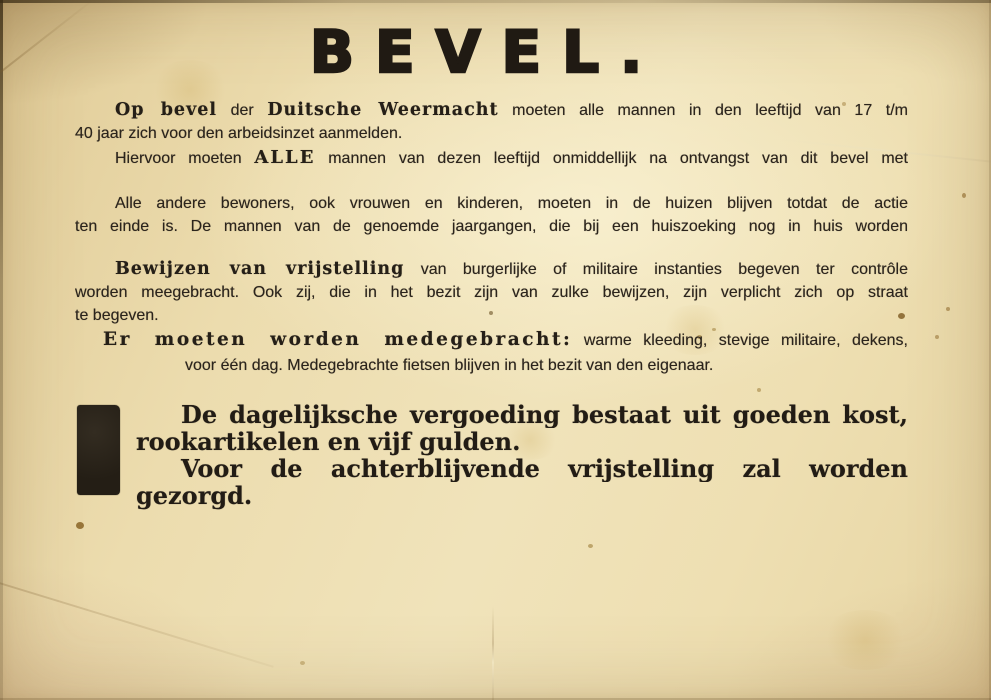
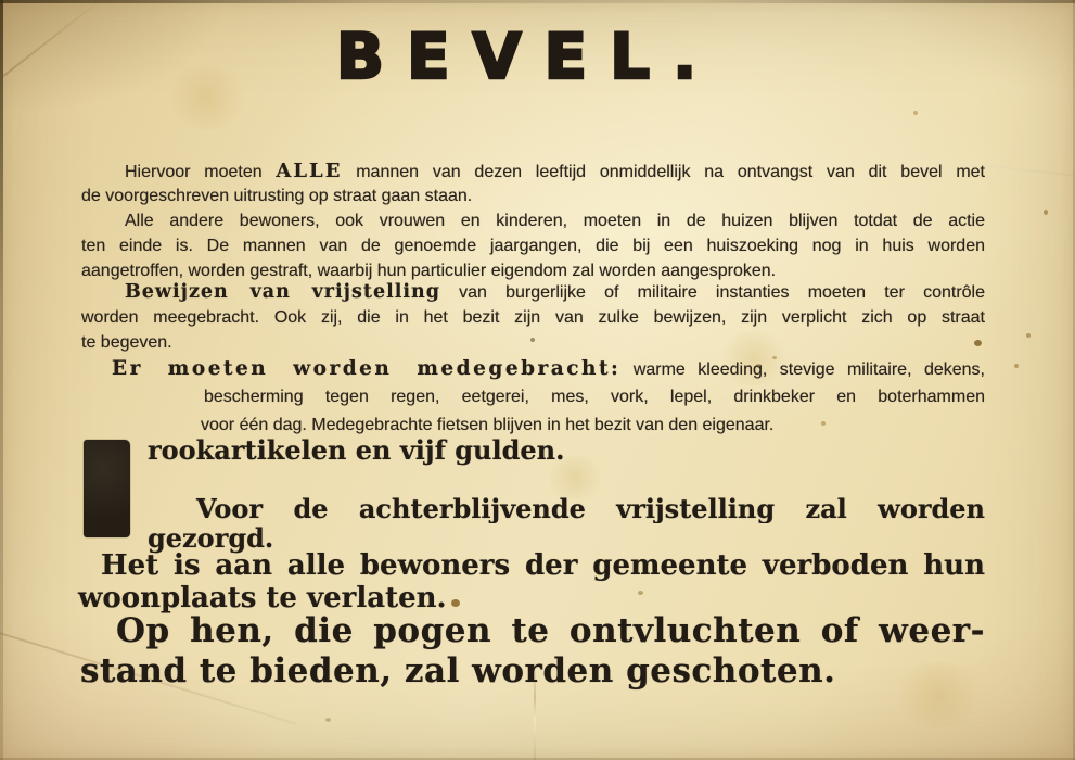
  BEVEL.
- Op bevel der Duitsche Weermacht moeten alle mannen in den leeftijd van 17 t/m
- 40 jaar zich voor den arbeidsinzet aanmelden.
  Hiervoor moeten ALLE mannen van dezen leeftijd onmiddellijk na ontvangst van dit bevel met
+ de voorgeschreven uitrusting op straat gaan staan.
  Alle andere bewoners, ook vrouwen en kinderen, moeten in de huizen blijven totdat de actie
  ten einde is. De mannen van de genoemde jaargangen, die bij een huiszoeking nog in huis worden
+ aangetroffen, worden gestraft, waarbij hun particulier eigendom zal worden aangesproken.
- Bewijzen van vrijstelling van burgerlijke of militaire instanties begeven ter contrôle
+ Bewijzen van vrijstelling van burgerlijke of militaire instanties moeten ter contrôle
  worden meegebracht. Ook zij, die in het bezit zijn van zulke bewijzen, zijn verplicht zich op straat
  te begeven.
  Er moeten worden medegebracht: warme kleeding, stevige militaire, dekens,
+ bescherming tegen regen, eetgerei, mes, vork, lepel, drinkbeker en boterhammen
  voor één dag. Medegebrachte fietsen blijven in het bezit van den eigenaar.
- De dagelijksche vergoeding bestaat uit goeden kost,
  rookartikelen en vijf gulden.
  Voor de achterblijvende vrijstelling zal worden
  gezorgd.
+ Het is aan alle bewoners der gemeente verboden hun
+ woonplaats te verlaten.
+ Op hen, die pogen te ontvluchten of weer-
+ stand te bieden, zal worden geschoten.
